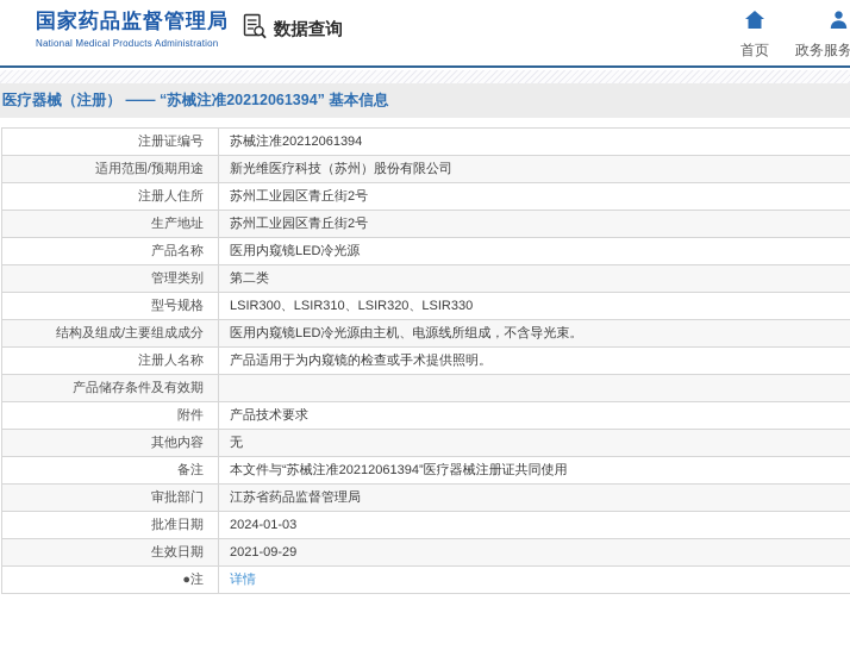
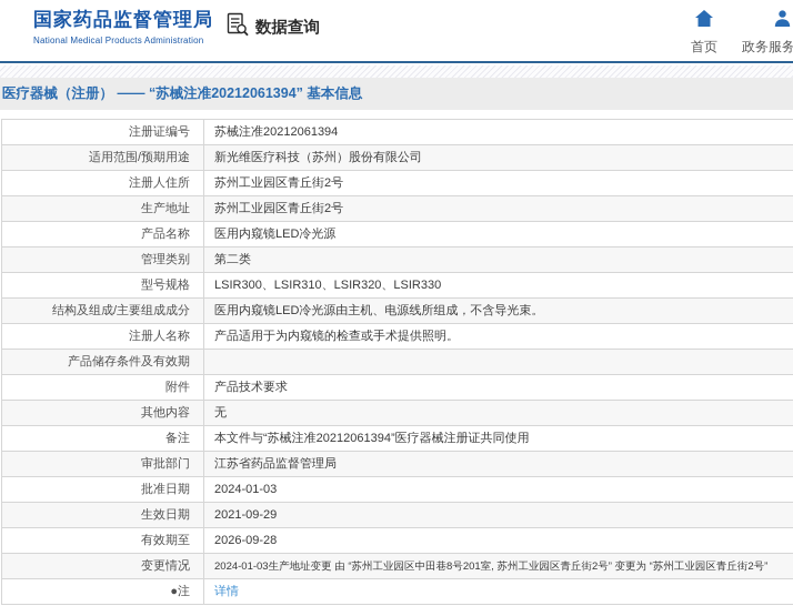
  国家药品监督管理局
  National Medical Products Administration
  数据查询
  首页
  医疗器械（注册） —— “苏械注准20212061394” 基本信息
  注册证编号	苏械注准20212061394
  适用范围/预期用途	新光维医疗科技（苏州）股份有限公司
  注册人住所	苏州工业园区青丘街2号
  生产地址	苏州工业园区青丘街2号
  产品名称	医用内窥镜LED冷光源
  管理类别	第二类
  型号规格	LSIR300、LSIR310、LSIR320、LSIR330
  结构及组成/主要组成成分	医用内窥镜LED冷光源由主机、电源线所组成，不含导光束。
  注册人名称	产品适用于为内窥镜的检查或手术提供照明。
  产品储存条件及有效期
  附件	产品技术要求
  其他内容	无
  备注	本文件与“苏械注准20212061394”医疗器械注册证共同使用
  审批部门	江苏省药品监督管理局
  批准日期	2024-01-03
  生效日期	2021-09-29
+ 有效期至	2026-09-28
+ 变更情况	2024-01-03生产地址变更 由 “苏州工业园区中田巷8号201室, 苏州工业园区青丘街2号” 变更为 “苏州工业园区青丘街2号”
  ●注	详情
